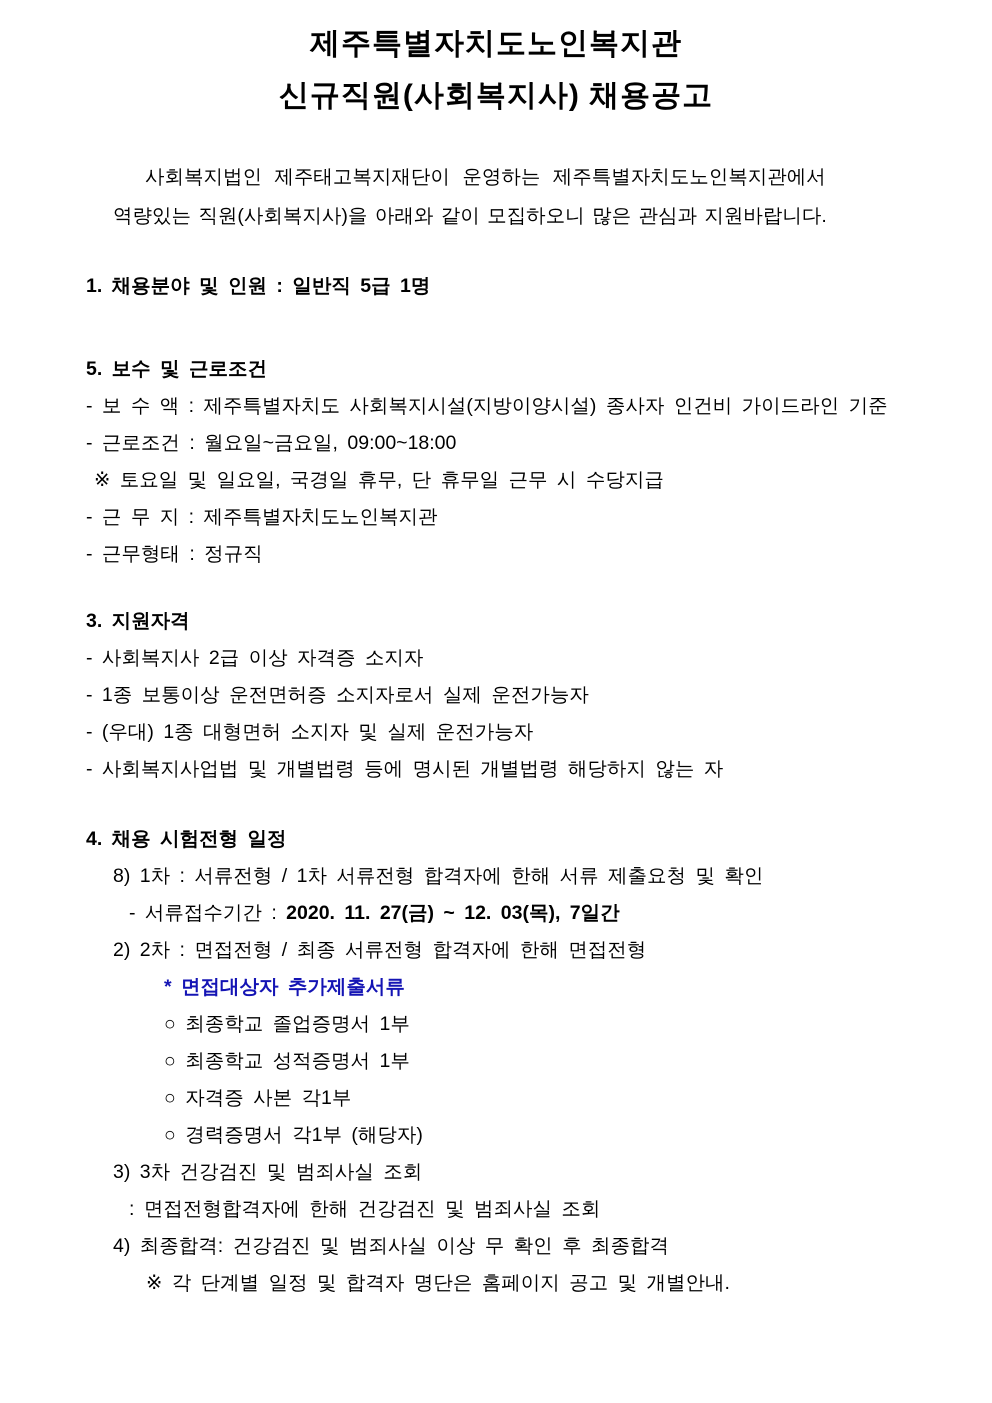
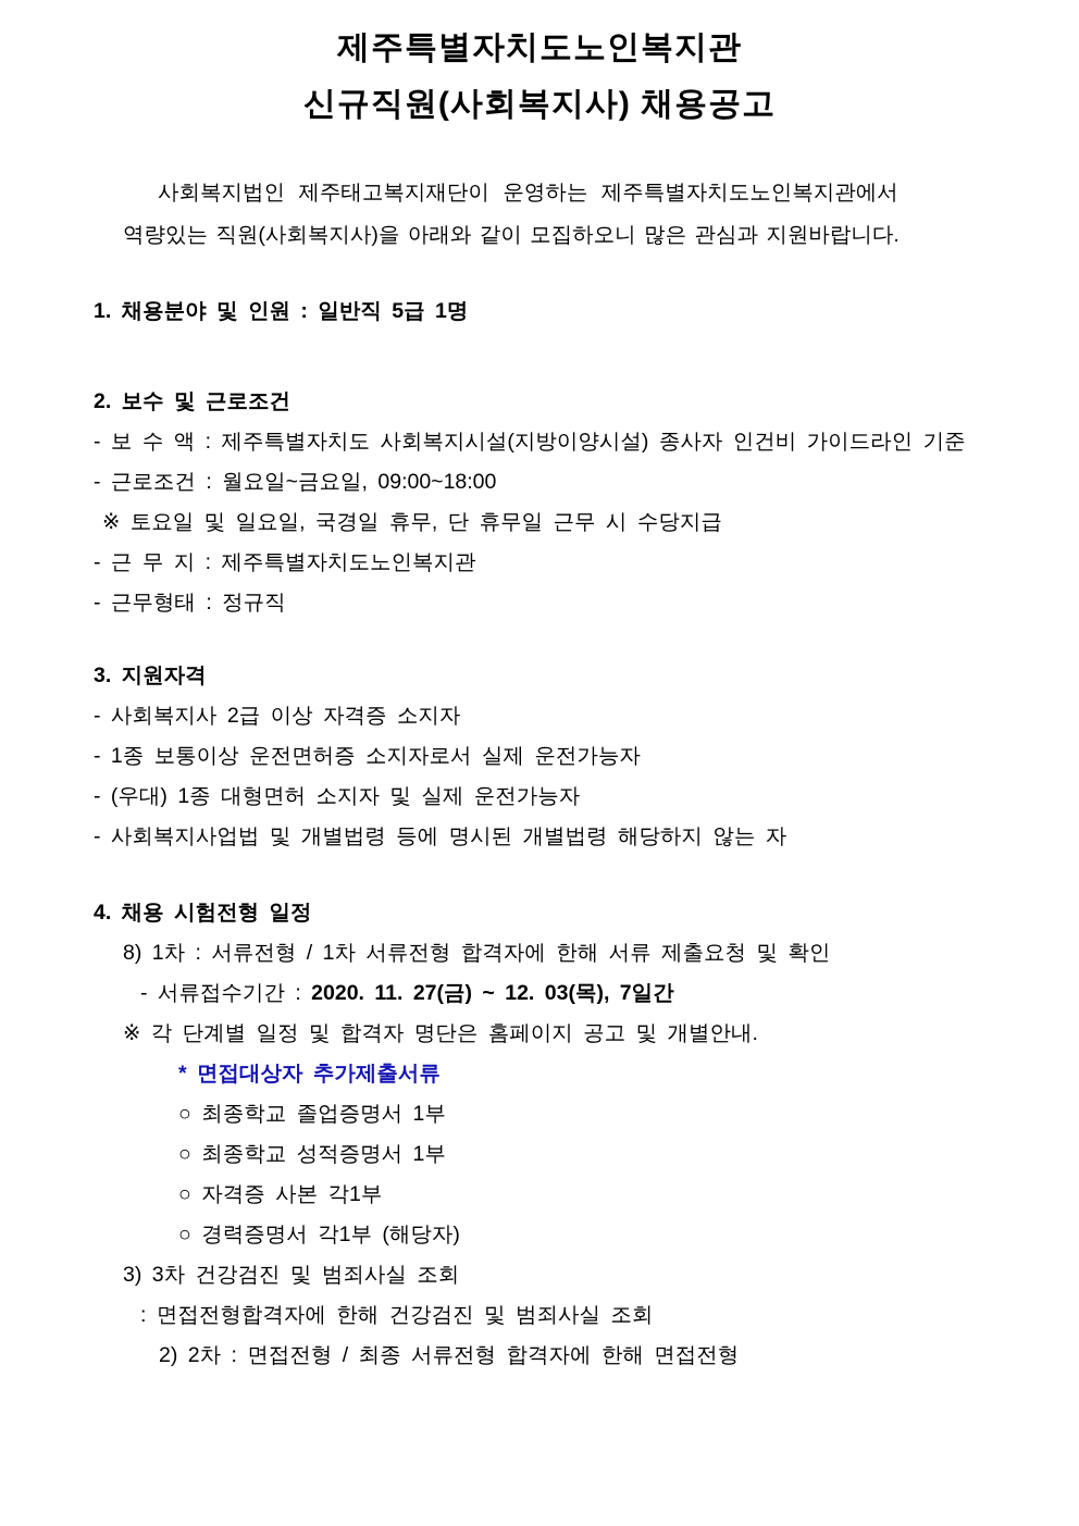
  제주특별자치도노인복지관
  신규직원(사회복지사) 채용공고
  사회복지법인 제주태고복지재단이 운영하는 제주특별자치도노인복지관에서
  역량있는 직원(사회복지사)을 아래와 같이 모집하오니 많은 관심과 지원바랍니다.
  1. 채용분야 및 인원 : 일반직 5급 1명
- 5. 보수 및 근로조건
+ 2. 보수 및 근로조건
  - 보 수 액 : 제주특별자치도 사회복지시설(지방이양시설) 종사자 인건비 가이드라인 기준
  - 근로조건 : 월요일~금요일, 09:00~18:00
  ※ 토요일 및 일요일, 국경일 휴무, 단 휴무일 근무 시 수당지급
  - 근 무 지 : 제주특별자치도노인복지관
  - 근무형태 : 정규직
  3. 지원자격
  - 사회복지사 2급 이상 자격증 소지자
  - 1종 보통이상 운전면허증 소지자로서 실제 운전가능자
  - (우대) 1종 대형면허 소지자 및 실제 운전가능자
  - 사회복지사업법 및 개별법령 등에 명시된 개별법령 해당하지 않는 자
  4. 채용 시험전형 일정
  8) 1차 : 서류전형 / 1차 서류전형 합격자에 한해 서류 제출요청 및 확인
  - 서류접수기간 : 2020. 11. 27(금) ~ 12. 03(목), 7일간
- 2) 2차 : 면접전형 / 최종 서류전형 합격자에 한해 면접전형
+ ※ 각 단계별 일정 및 합격자 명단은 홈페이지 공고 및 개별안내.
  * 면접대상자 추가제출서류
  ○ 최종학교 졸업증명서 1부
  ○ 최종학교 성적증명서 1부
  ○ 자격증 사본 각1부
  ○ 경력증명서 각1부 (해당자)
  3) 3차 건강검진 및 범죄사실 조회
  : 면접전형합격자에 한해 건강검진 및 범죄사실 조회
- 4) 최종합격: 건강검진 및 범죄사실 이상 무 확인 후 최종합격
- ※ 각 단계별 일정 및 합격자 명단은 홈페이지 공고 및 개별안내.
+ 2) 2차 : 면접전형 / 최종 서류전형 합격자에 한해 면접전형
